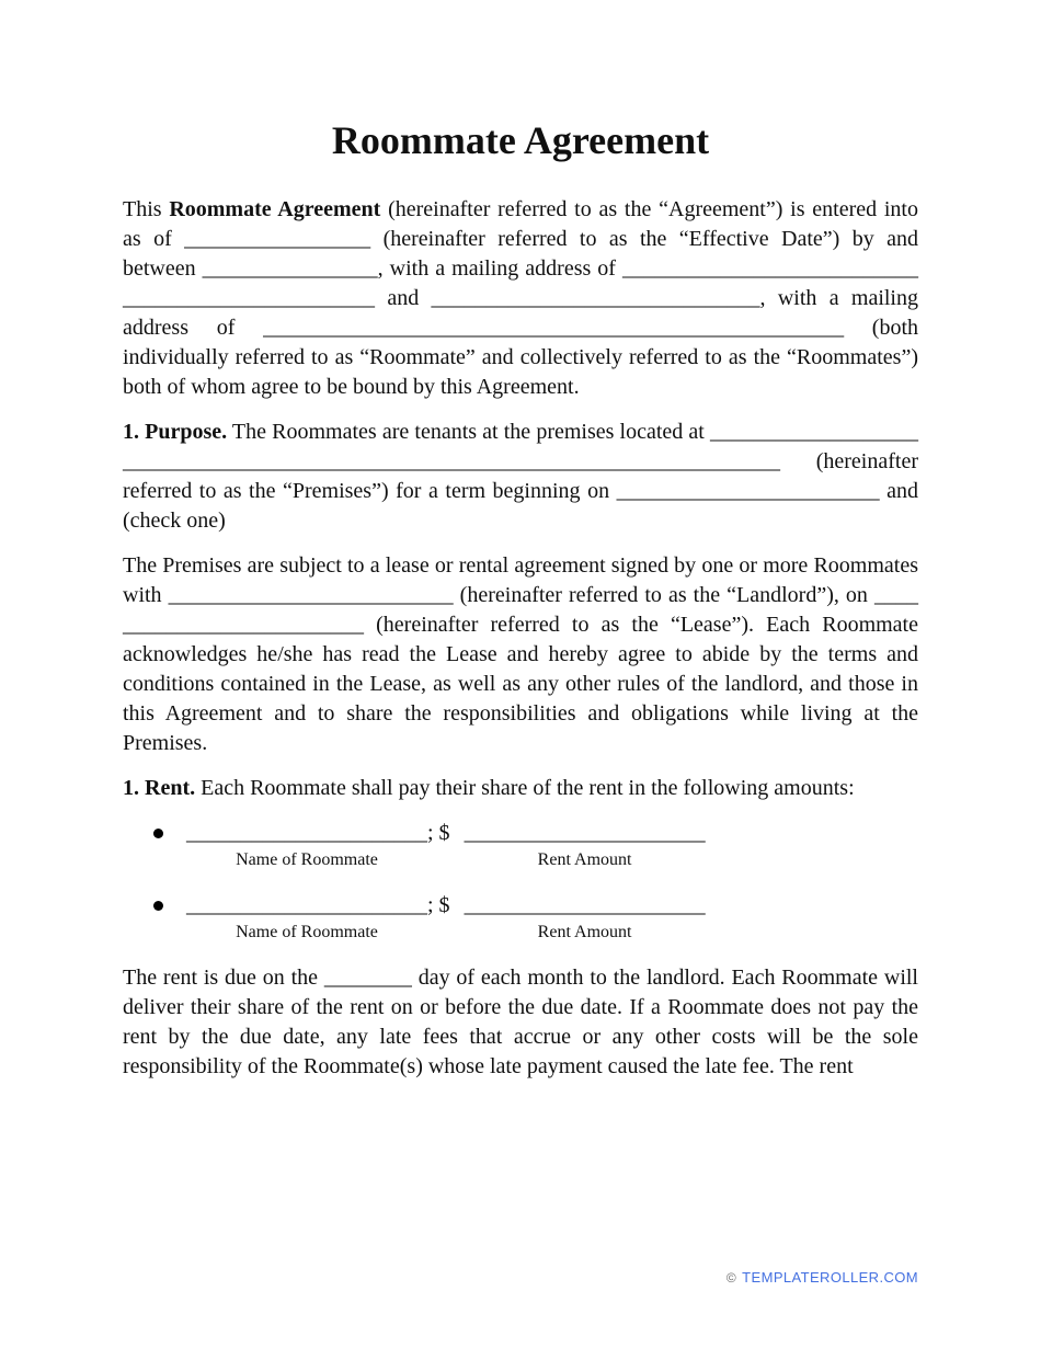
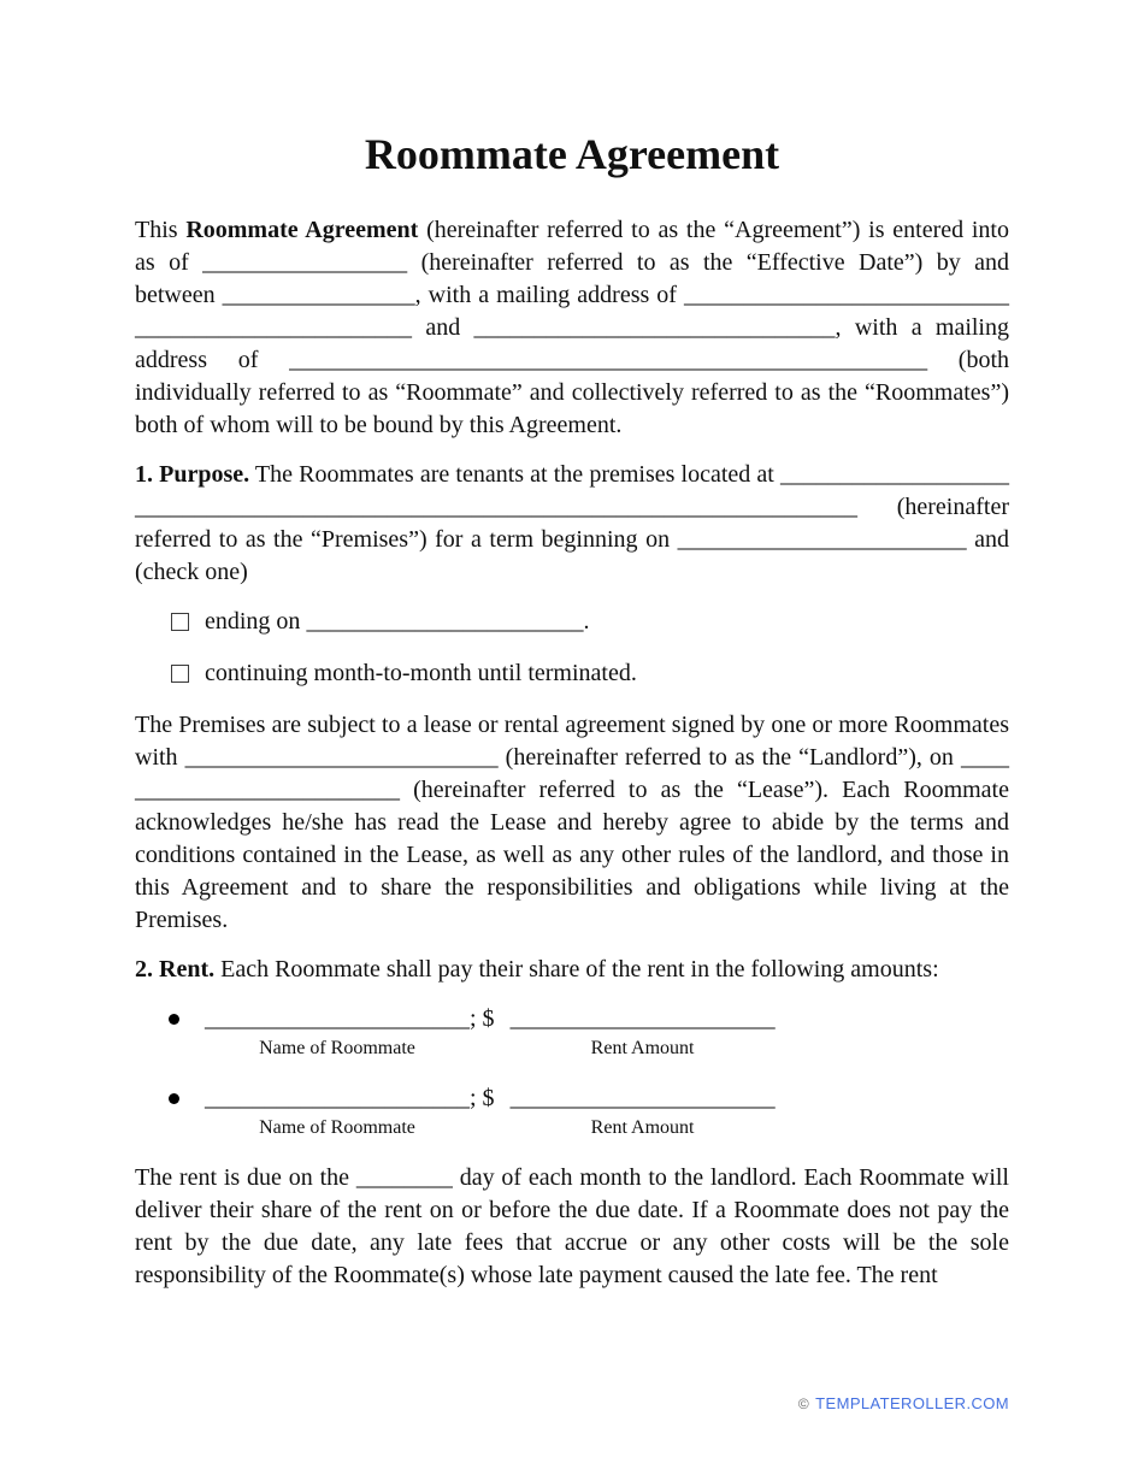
  Roommate Agreement
- This Roommate Agreement (hereinafter referred to as the “Agreement”) is entered into as of _________________ (hereinafter referred to as the “Effective Date”) by and between ________________, with a mailing address of __________________________________________________ and ______________________________, with a mailing address of _____________________________________________________ (both individually referred to as “Roommate” and collectively referred to as the “Roommates”) both of whom agree to be bound by this Agreement.
+ This Roommate Agreement (hereinafter referred to as the “Agreement”) is entered into as of _________________ (hereinafter referred to as the “Effective Date”) by and between ________________, with a mailing address of __________________________________________________ and ______________________________, with a mailing address of _____________________________________________________ (both individually referred to as “Roommate” and collectively referred to as the “Roommates”) both of whom will to be bound by this Agreement.
  1. Purpose. The Roommates are tenants at the premises located at _______________________________________________________________________________ (hereinafter referred to as the “Premises”) for a term beginning on ________________________ and (check one)
+ ending on _______________________.
+ continuing month-to-month until terminated.
  The Premises are subject to a lease or rental agreement signed by one or more Roommates with __________________________ (hereinafter referred to as the “Landlord”), on __________________________ (hereinafter referred to as the “Lease”). Each Roommate acknowledges he/she has read the Lease and hereby agree to abide by the terms and conditions contained in the Lease, as well as any other rules of the landlord, and those in this Agreement and to share the responsibilities and obligations while living at the Premises.
- 1. Rent. Each Roommate shall pay their share of the rent in the following amounts:
+ 2. Rent. Each Roommate shall pay their share of the rent in the following amounts:
  ______________________
  Name of Roommate
  ; $
  ______________________
  Rent Amount
  ______________________
  Name of Roommate
  ; $
  ______________________
  Rent Amount
  The rent is due on the ________ day of each month to the landlord. Each Roommate will deliver their share of the rent on or before the due date. If a Roommate does not pay the rent by the due date, any late fees that accrue or any other costs will be the sole responsibility of the Roommate(s) whose late payment caused the late fee. The rent
  © TEMPLATEROLLER.COM
